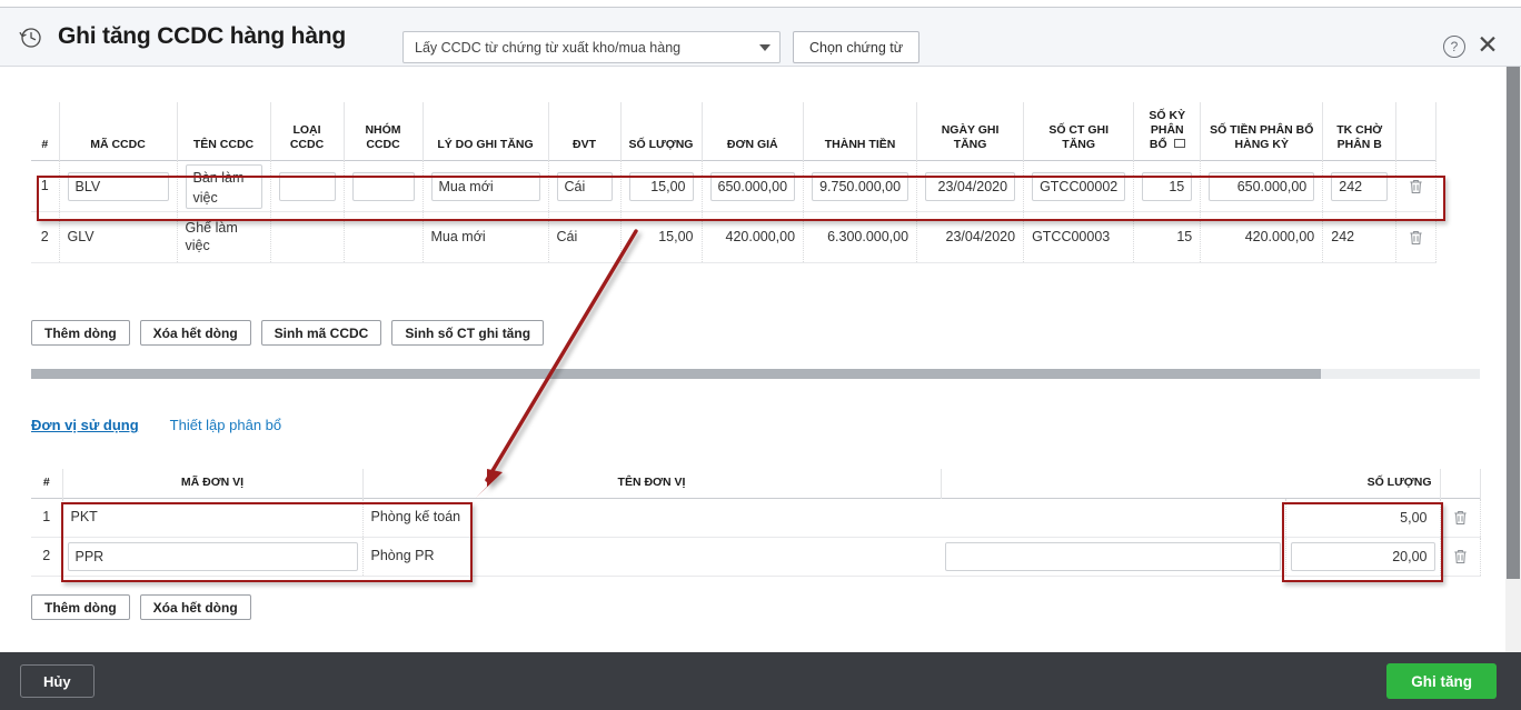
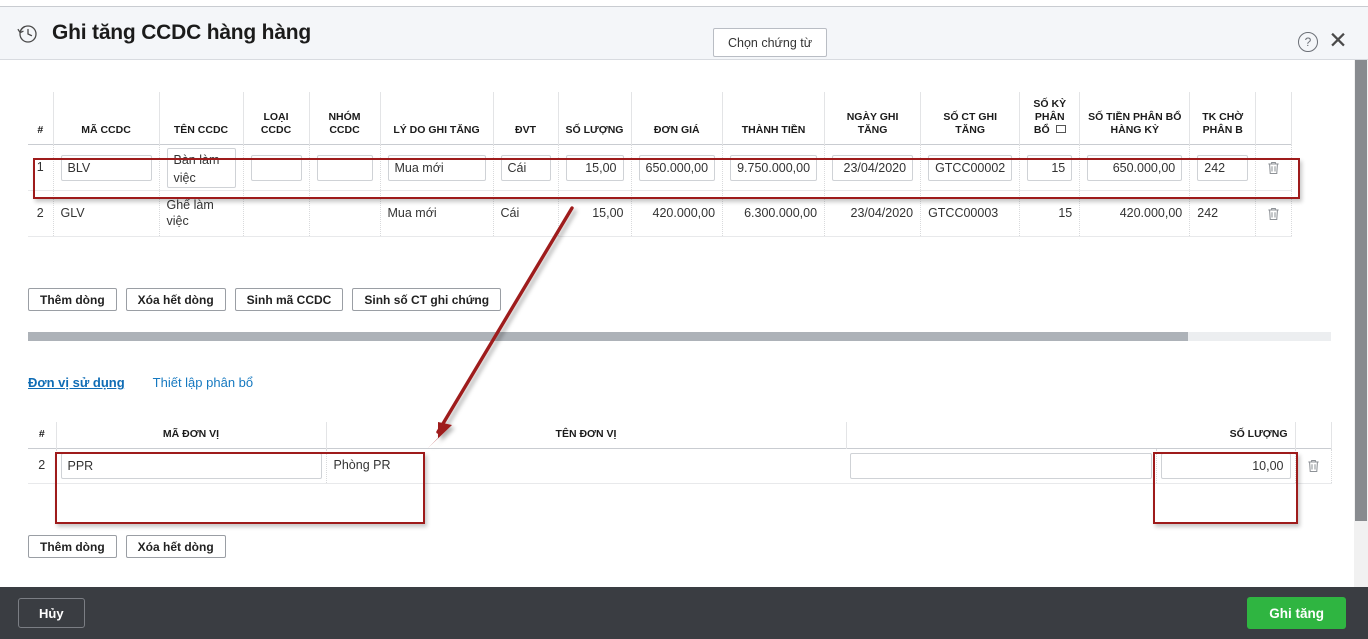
  Ghi tăng CCDC hàng hàng
- Lấy CCDC từ chứng từ xuất kho/mua hàng
  Chọn chứng từ
  ?
  ✕
  #	MÃ CCDC	TÊN CCDC	LOẠI CCDC	NHÓM CCDC	LÝ DO GHI TĂNG	ĐVT	SỐ LƯỢNG	ĐƠN GIÁ	THÀNH TIỀN	NGÀY GHI TĂNG	SỐ CT GHI TĂNG	SỐ KỲ PHÂN BỔ	SỐ TIỀN PHÂN BỔ HÀNG KỲ	TK CHỜ PHÂN B
  1	BLV	Bàn làm việc			Mua mới	Cái	15,00	650.000,00	9.750.000,00	23/04/2020	GTCC00002	15	650.000,00	242
  2	GLV	Ghế làm việc			Mua mới	Cái	15,00	420.000,00	6.300.000,00	23/04/2020	GTCC00003	15	420.000,00	242
  Thêm dòng
  Xóa hết dòng
  Sinh mã CCDC
- Sinh số CT ghi tăng
+ Sinh số CT ghi chứng
  Đơn vị sử dụng
  Thiết lập phân bổ
  #	MÃ ĐƠN VỊ	TÊN ĐƠN VỊ		SỐ LƯỢNG
- 1	PKT	Phòng kế toán		5,00
- 2	PPR	Phòng PR		20,00
+ 2	PPR	Phòng PR		10,00
  Thêm dòng
  Xóa hết dòng
  Hủy
  Ghi tăng
